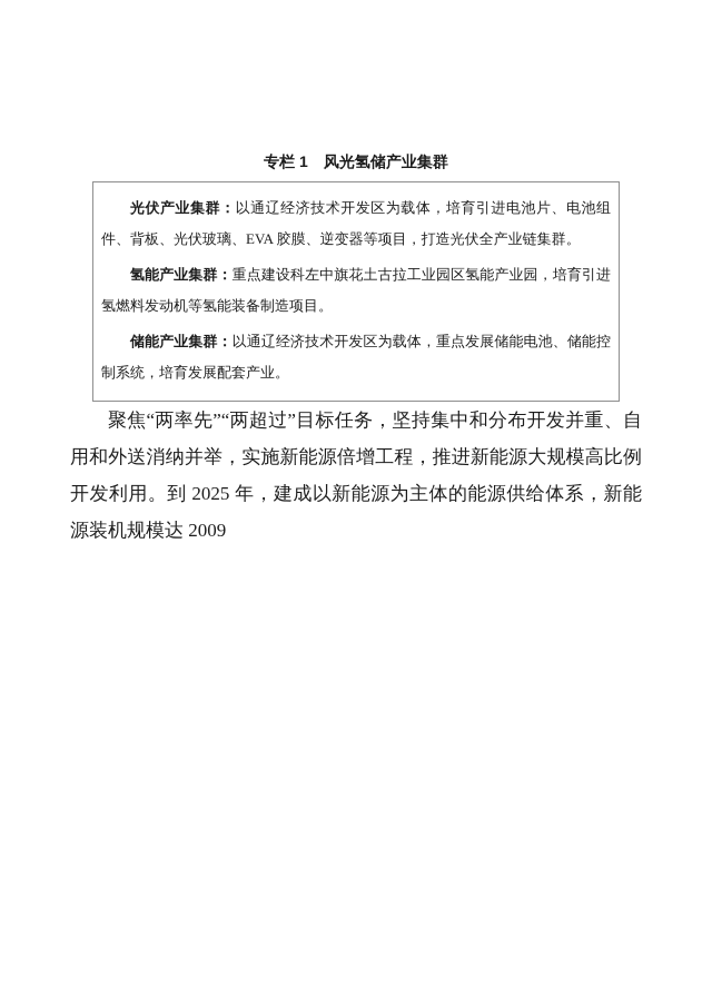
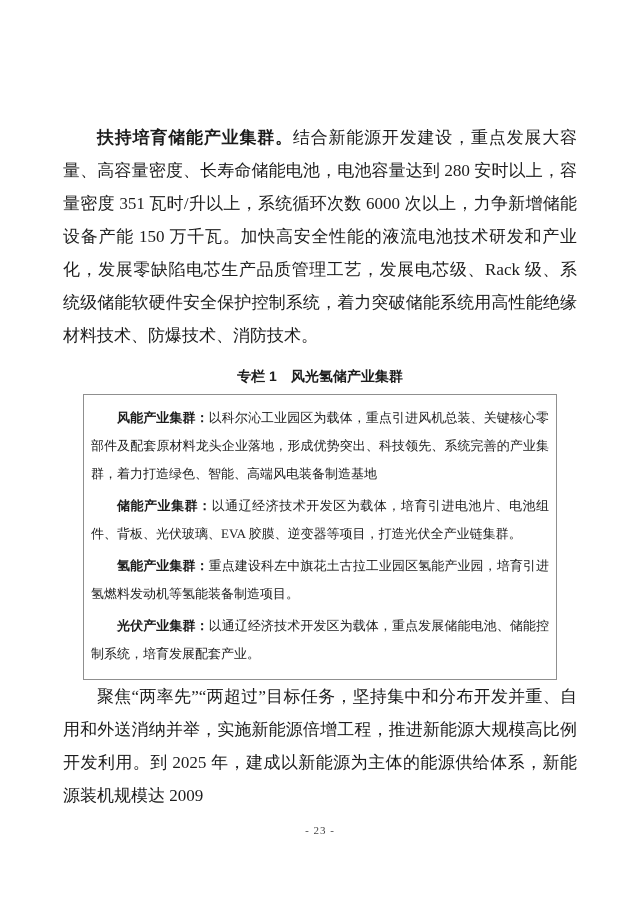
+ 扶持培育储能产业集群。结合新能源开发建设，重点发展大容量、高容量密度、长寿命储能电池，电池容量达到 280 安时以上，容量密度 351 瓦时/升以上，系统循环次数 6000 次以上，力争新增储能设备产能 150 万千瓦。加快高安全性能的液流电池技术研发和产业化，发展零缺陷电芯生产品质管理工艺，发展电芯级、Rack 级、系统级储能软硬件安全保护控制系统，着力突破储能系统用高性能绝缘材料技术、防爆技术、消防技术。
  专栏 1 风光氢储产业集群
+ 风能产业集群：以科尔沁工业园区为载体，重点引进风机总装、关键核心零部件及配套原材料龙头企业落地，形成优势突出、科技领先、系统完善的产业集群，着力打造绿色、智能、高端风电装备制造基地
- 光伏产业集群：以通辽经济技术开发区为载体，培育引进电池片、电池组件、背板、光伏玻璃、EVA 胶膜、逆变器等项目，打造光伏全产业链集群。
+ 储能产业集群：以通辽经济技术开发区为载体，培育引进电池片、电池组件、背板、光伏玻璃、EVA 胶膜、逆变器等项目，打造光伏全产业链集群。
  氢能产业集群：重点建设科左中旗花土古拉工业园区氢能产业园，培育引进氢燃料发动机等氢能装备制造项目。
- 储能产业集群：以通辽经济技术开发区为载体，重点发展储能电池、储能控制系统，培育发展配套产业。
+ 光伏产业集群：以通辽经济技术开发区为载体，重点发展储能电池、储能控制系统，培育发展配套产业。
  聚焦“两率先”“两超过”目标任务，坚持集中和分布开发并重、自用和外送消纳并举，实施新能源倍增工程，推进新能源大规模高比例开发利用。到 2025 年，建成以新能源为主体的能源供给体系，新能源装机规模达 2009
+ - 23 -
